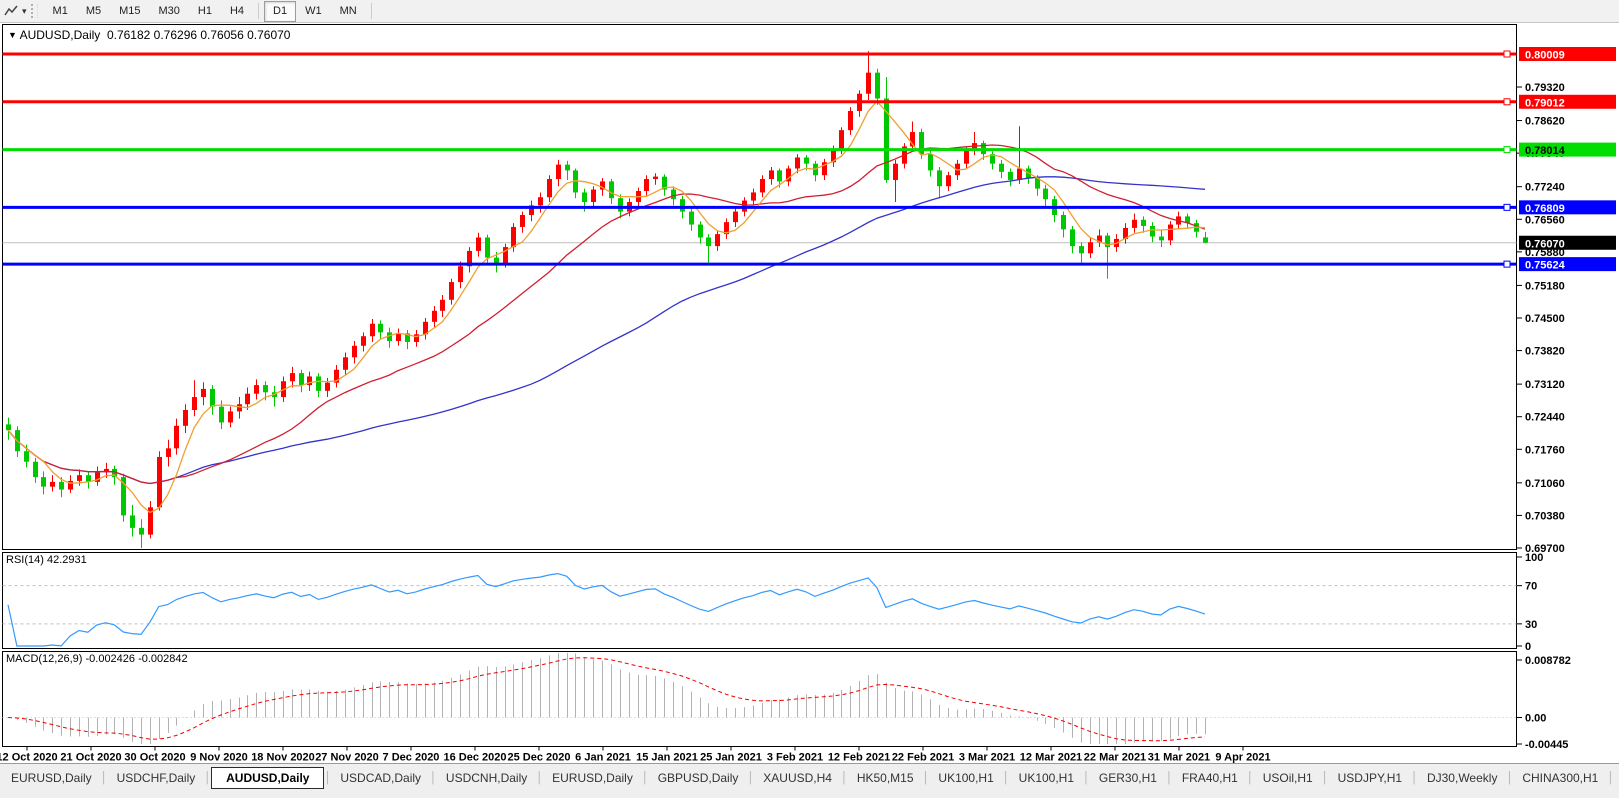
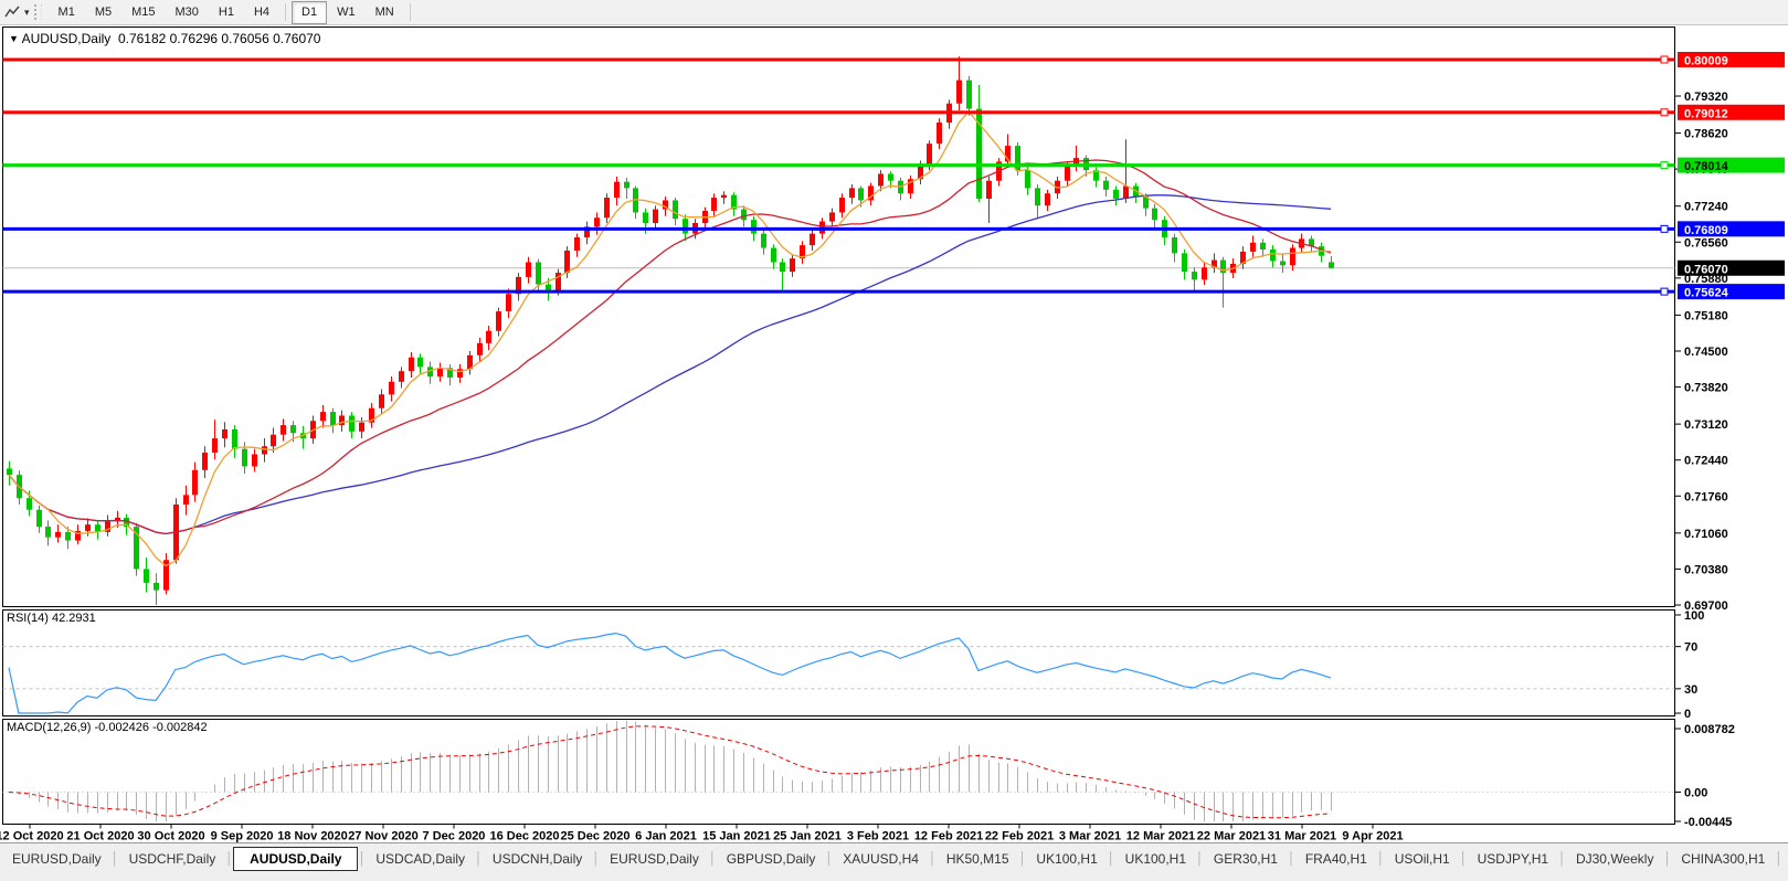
  ▾
  M1
  M5
  M15
  M30
  H1
  H4
  D1
  W1
  MN
  0.79320
  0.78620
  0.77240
  0.76560
  0.75880
  0.75180
  0.74500
  0.73820
  0.73120
  0.72440
  0.71760
  0.71060
  0.70380
  0.69700
  0.80009
  0.79012
  0.78014
  0.76809
  0.76070
  0.75624
  100
  70
  30
  0
  0.008782
  0.00
  -0.00445
  2 Oct 2020
  21 Oct 2020
  30 Oct 2020
- 9 Nov 2020
+ 9 Sep 2020
  18 Nov 2020
  27 Nov 2020
  7 Dec 2020
  16 Dec 2020
  25 Dec 2020
  6 Jan 2021
  15 Jan 2021
  25 Jan 2021
  3 Feb 2021
  12 Feb 2021
  22 Feb 2021
  3 Mar 2021
  12 Mar 2021
  22 Mar 2021
  31 Mar 2021
  9 Apr 2021
  ▼ AUDUSD,Daily 0.76182 0.76296 0.76056 0.76070
  RSI(14) 42.2931
  MACD(12,26,9) -0.002426 -0.002842
  EURUSD,Daily
  │
  USDCHF,Daily
  │
  AUDUSD,Daily
  │
  USDCAD,Daily
  │
  USDCNH,Daily
  │
  EURUSD,Daily
  │
  GBPUSD,Daily
  │
  XAUUSD,H4
  │
  HK50,M15
  │
  UK100,H1
  │
  UK100,H1
  │
  GER30,H1
  │
  FRA40,H1
  │
  USOil,H1
  │
  USDJPY,H1
  │
  DJ30,Weekly
  │
  CHINA300,H1
  │
